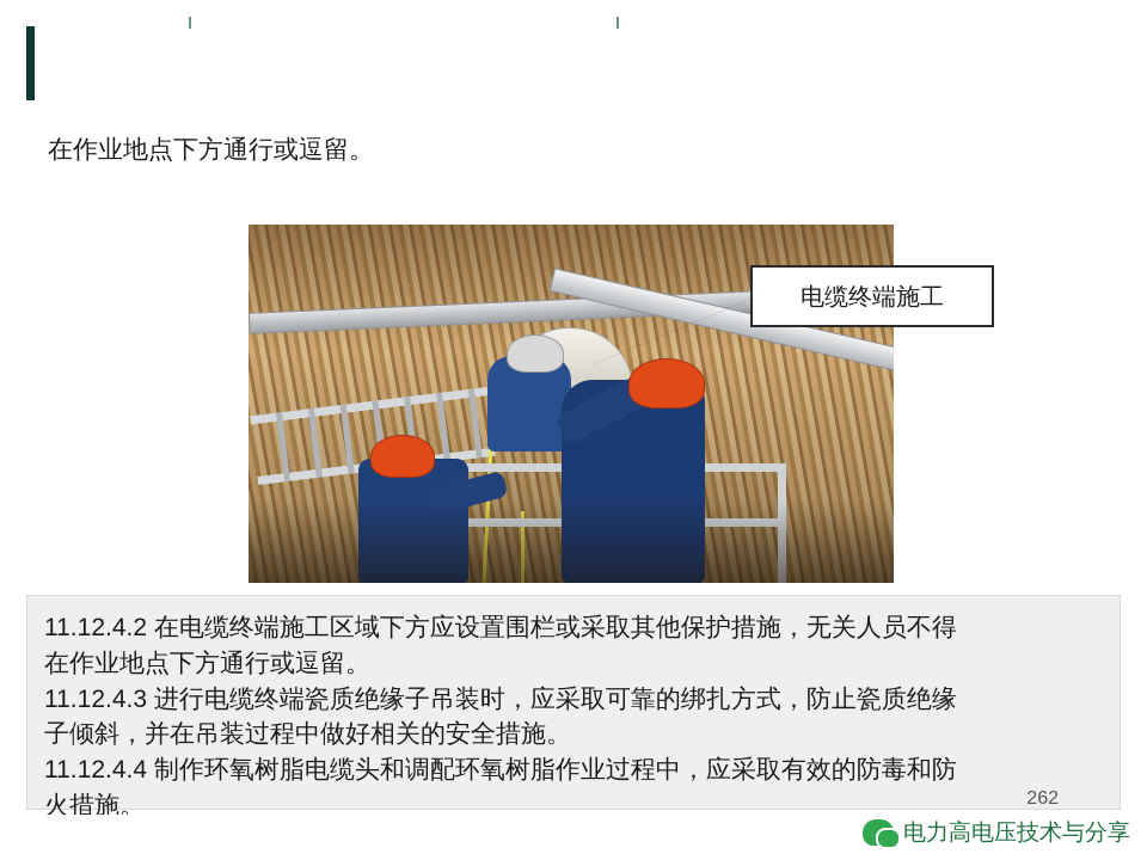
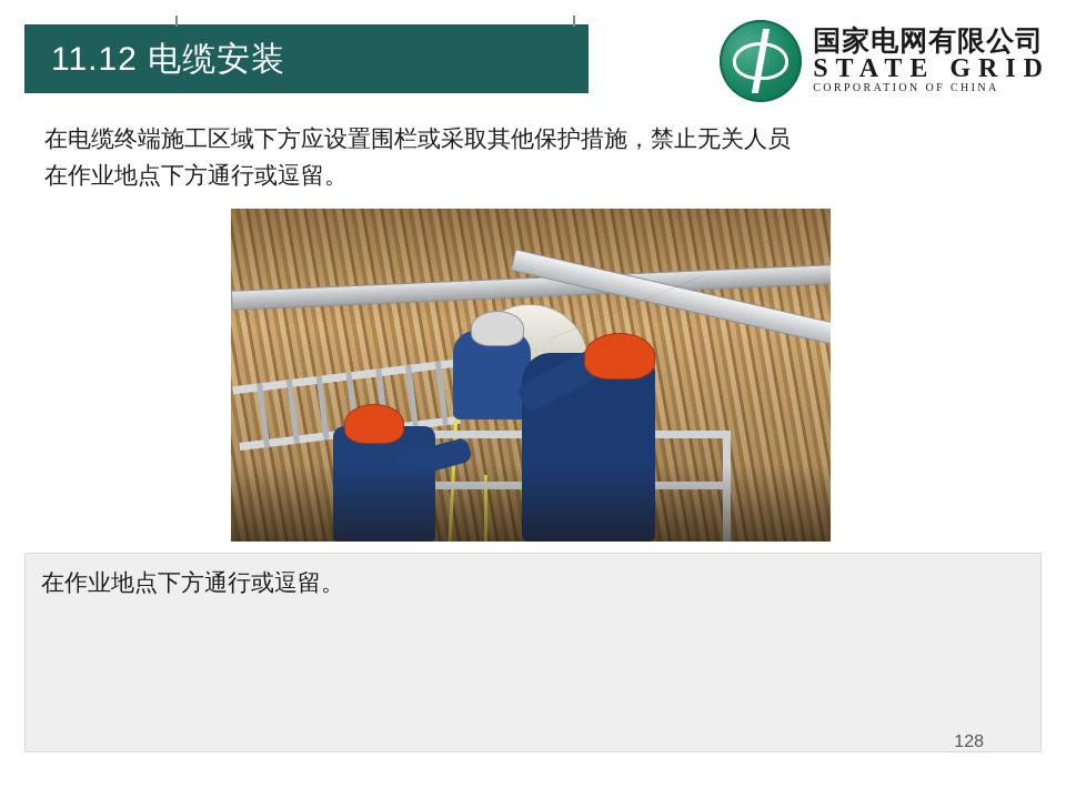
+ 11.12 电缆安装
+ 国家电网有限公司
+ STATE GRID
+ CORPORATION OF CHINA
+ 在电缆终端施工区域下方应设置围栏或采取其他保护措施，禁止无关人员
  在作业地点下方通行或逗留。
- 电缆终端施工
- 11.12.4.2 在电缆终端施工区域下方应设置围栏或采取其他保护措施，无关人员不得
  在作业地点下方通行或逗留。
- 11.12.4.3 进行电缆终端瓷质绝缘子吊装时，应采取可靠的绑扎方式，防止瓷质绝缘
- 子倾斜，并在吊装过程中做好相关的安全措施。
- 11.12.4.4 制作环氧树脂电缆头和调配环氧树脂作业过程中，应采取有效的防毒和防
- 火措施。
- 262
+ 128
- 电力高电压技术与分享
